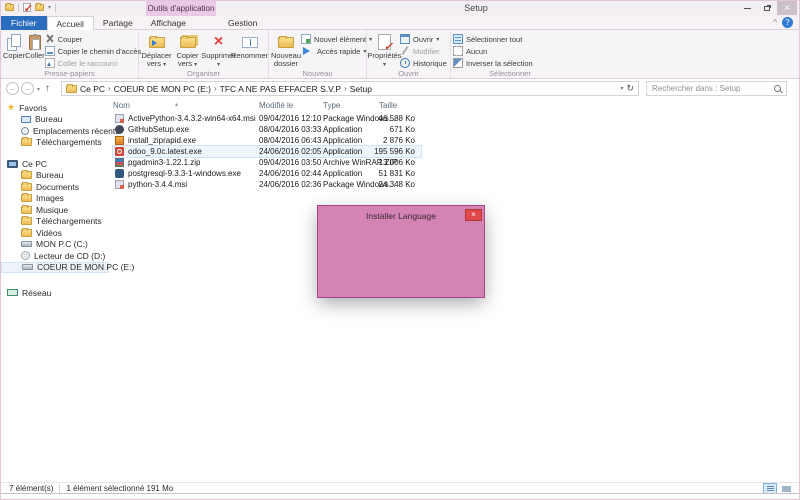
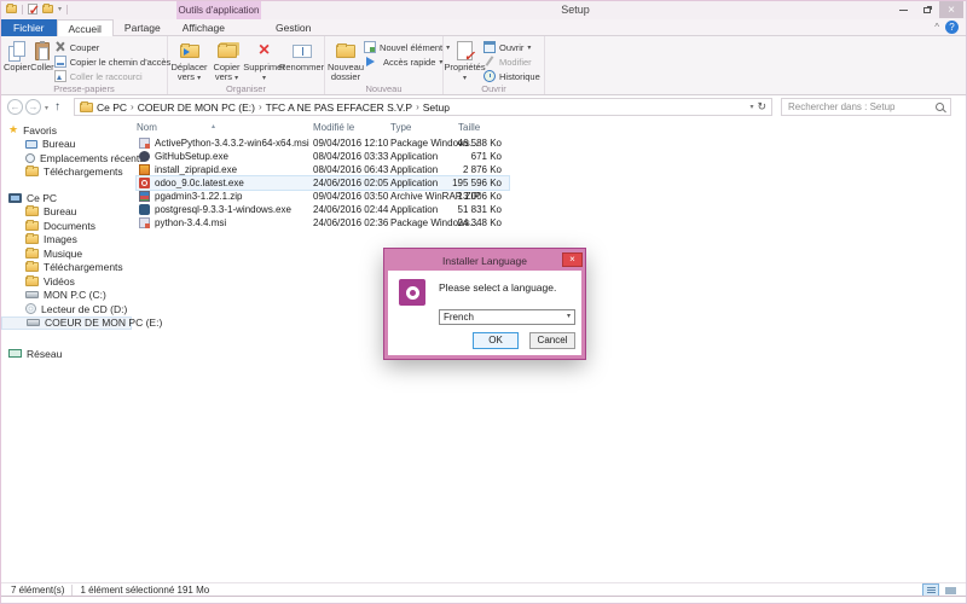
  Outils d'application
  Setup
  ×
  Fichier
  Accueil
  Partage
  Affichage
  Gestion
  ^
  ?
  Copier
  Coller
  Couper
  Copier le chemin d'accès
  Coller le raccourci
  Presse-papiers
  Déplacer vers
  Copier vers
  ×
  Supprimer
  Renommer
  Organiser
  Nouveau dossier
  Nouvel élément
  Accès rapide
  Nouveau
  Propriété
  Ouvrir
  Modifier
  Historique
  Ouvrir
- Sélectionner tout
- Aucun
- Inverser la sélection
- Sélectionner
  ←
  →
  ↑
  Ce PC
  ›
  COEUR DE MON PC (E:)
  ›
  TFC A NE PAS EFFACER S.V.P
  ›
  Setup
  ↻
  Rechercher dans : Setup
  ★
  Favoris
  Bureau
  Emplacements récent
  Téléchargements
  Ce PC
  Bureau
  Documents
  Images
  Musique
  Téléchargements
  Vidéos
  MON P.C (C:)
  Lecteur de CD (D:)
  COEUR DE MON PC (E:)
  Réseau
  Nom
  Modifié le
  Type
  Taille
  ActivePython-3.4.3.2-win64-x64.msi
  09/04/2016 12:10
  Package Windows...
  46 588 Ko
  GitHubSetup.exe
  08/04/2016 03:33
  Application
  671 Ko
  install_ziprapid.exe
  08/04/2016 06:43
  Application
  2 876 Ko
  odoo_9.0c.latest.exe
  24/06/2016 02:05
  Application
  195 596 Ko
  pgadmin3-1.22.1.zip
  09/04/2016 03:50
  Archive WinRAR ZIP
  13 006 Ko
  postgresql-9.3.3-1-windows.exe
  24/06/2016 02:44
  Application
  51 831 Ko
  python-3.4.4.msi
  24/06/2016 02:36
  Package Windows...
  24 348 Ko
  7 élément(s)
  1 élément sélectionné 191 Mo
  Installer Language
  ×
+ Please select a language.
+ French
+ OK
+ Cancel
